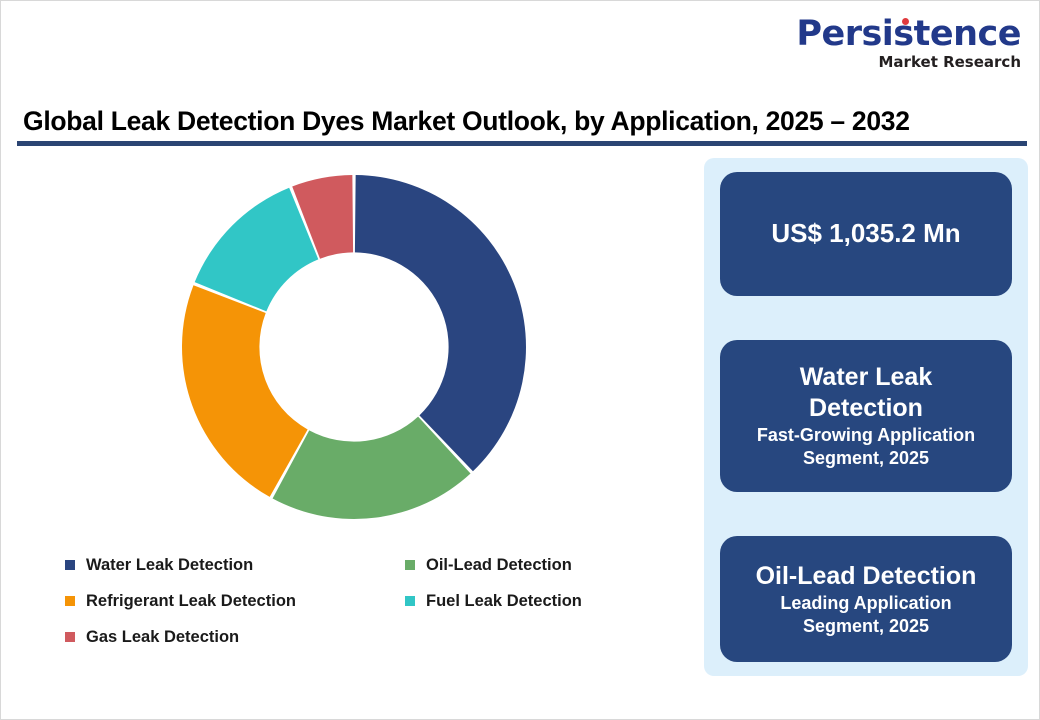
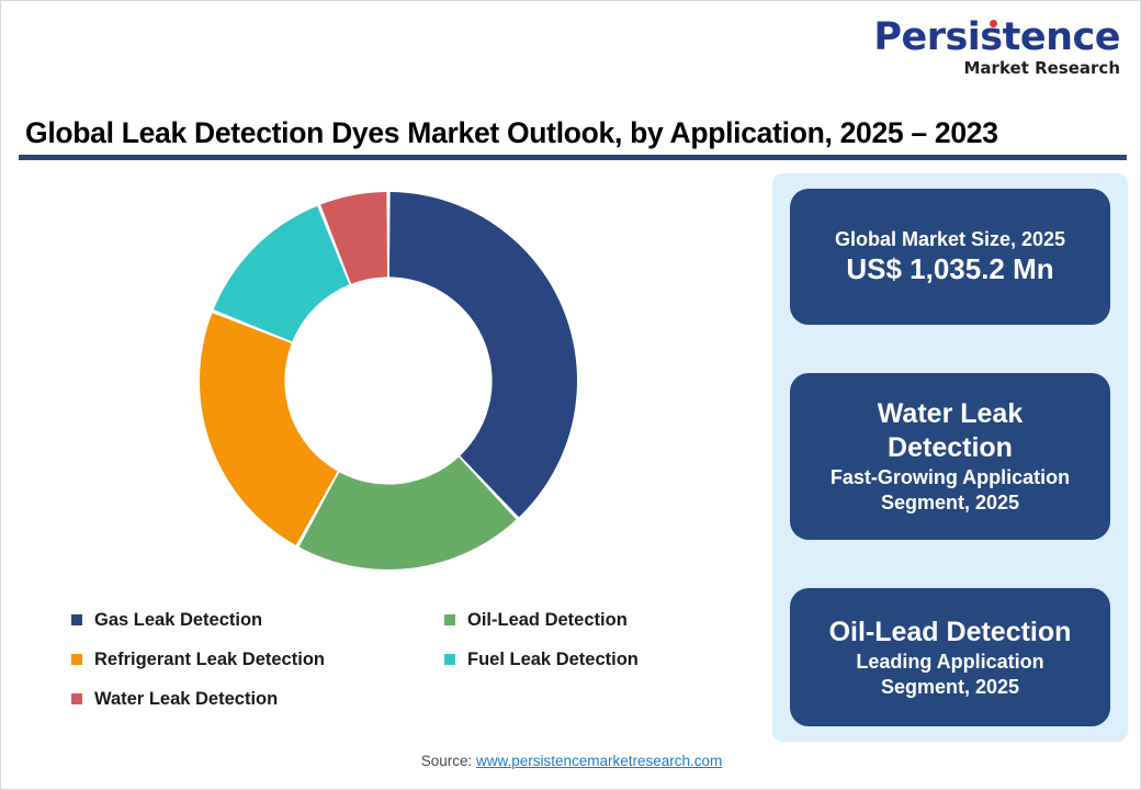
  Persistence
  Market Research
- Global Leak Detection Dyes Market Outlook, by Application, 2025 – 2032
+ Global Leak Detection Dyes Market Outlook, by Application, 2025 – 2023
- Water Leak Detection
+ Gas Leak Detection
  Oil-Lead Detection
  Refrigerant Leak Detection
  Fuel Leak Detection
- Gas Leak Detection
+ Water Leak Detection
+ Global Market Size, 2025
  US$ 1,035.2 Mn
  Water Leak
  Detection
  Fast-Growing Application
  Segment, 2025
  Oil-Lead Detection
  Leading Application
  Segment, 2025
+ Source: www.persistencemarketresearch.com
